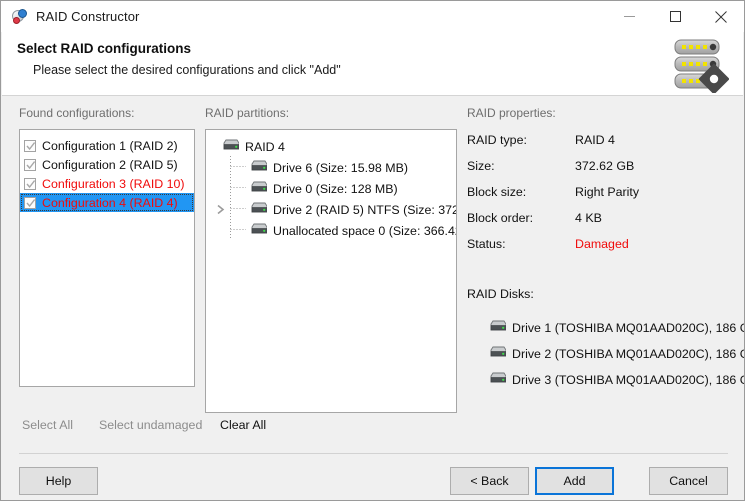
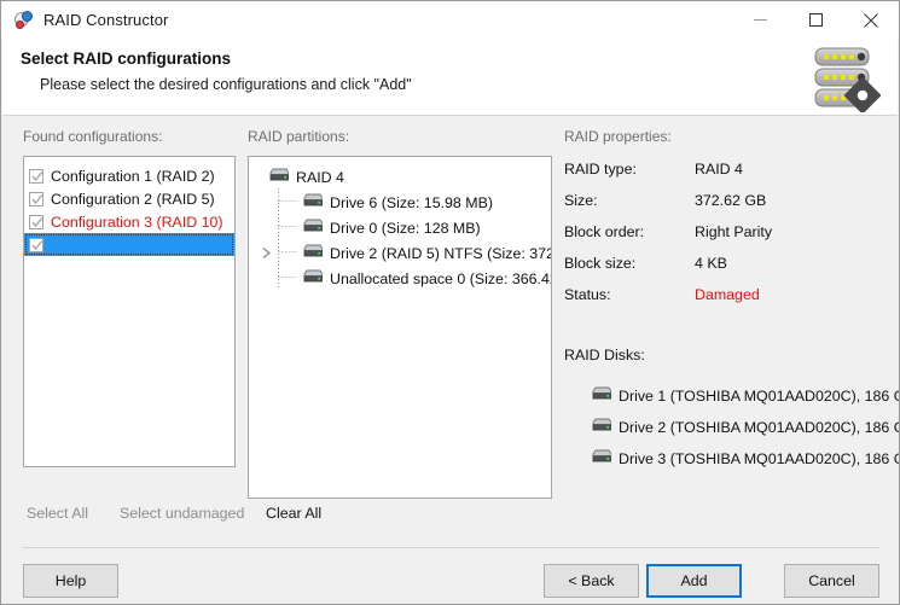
  RAID Constructor
  Select RAID configurations
  Please select the desired configurations and click "Add"
  Found configurations:
  RAID partitions:
  RAID properties:
  Configuration 1 (RAID 2)
  Configuration 2 (RAID 5)
  Configuration 3 (RAID 10)
- Configuration 4 (RAID 4)
  RAID 4
  Drive 6 (Size: 15.98 MB)
  Drive 0 (Size: 128 MB)
  Drive 2 (RAID 5) NTFS (Size: 372
  Unallocated space 0 (Size: 366.4
  RAID type:
  RAID 4
  Size:
  372.62 GB
- Block size:
+ Block order:
  Right Parity
- Block order:
+ Block size:
  4 KB
  Status:
  Damaged
  RAID Disks:
  Drive 1 (TOSHIBA MQ01AAD020C), 186
  Drive 2 (TOSHIBA MQ01AAD020C), 186
  Drive 3 (TOSHIBA MQ01AAD020C), 186
  Select All
  Select undamaged
  Clear All
  Help
  < Back
  Add
  Cancel
